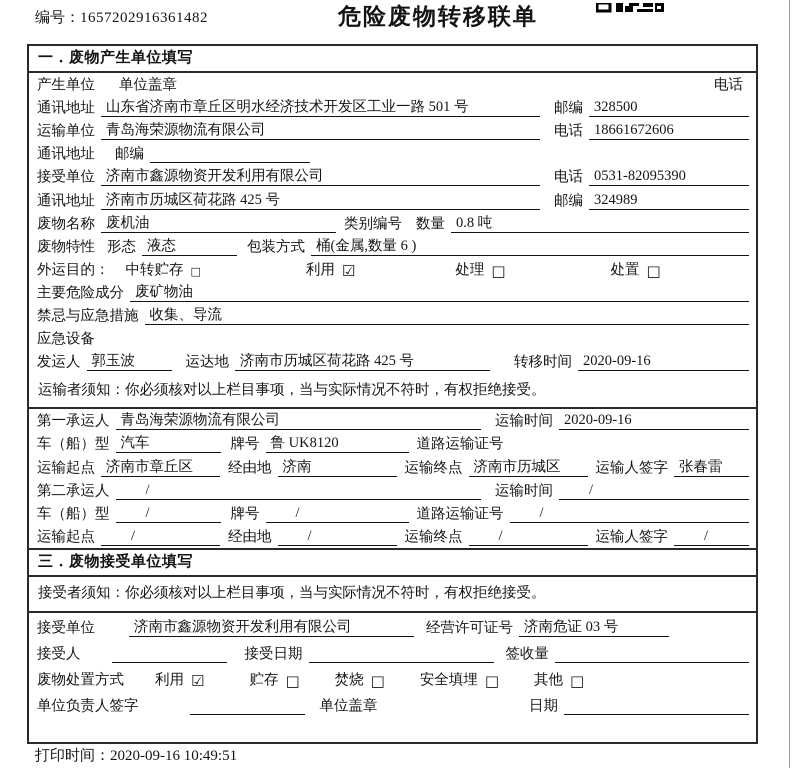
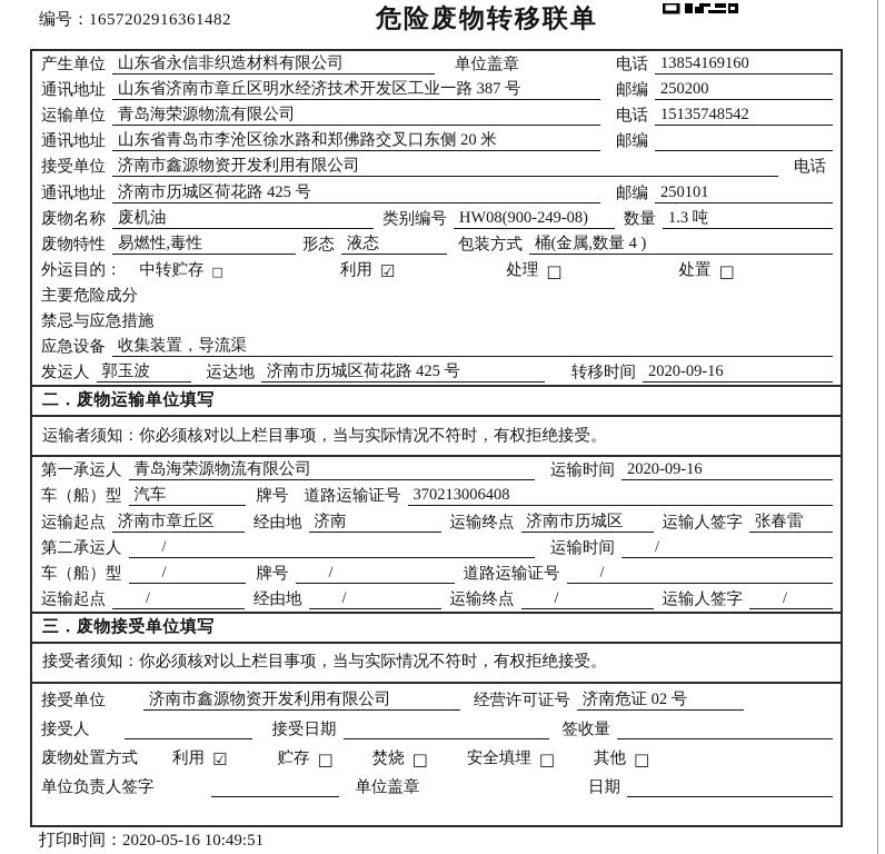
  编号：1657202916361482
  危险废物转移联单
- 一．废物产生单位填写
  产生单位
+ 山东省永信非织造材料有限公司
  单位盖章
  电话
+ 13854169160
  通讯地址
- 山东省济南市章丘区明水经济技术开发区工业一路 501 号
+ 山东省济南市章丘区明水经济技术开发区工业一路 387 号
  邮编
- 328500
+ 250200
  运输单位
  青岛海荣源物流有限公司
  电话
- 18661672606
+ 15135748542
  通讯地址
+ 山东省青岛市李沧区徐水路和郑佛路交叉口东侧 20 米
  邮编
  接受单位
  济南市鑫源物资开发利用有限公司
  电话
- 0531-82095390
  通讯地址
  济南市历城区荷花路 425 号
  邮编
- 324989
+ 250101
  废物名称
  废机油
  类别编号
+ HW08(900-249-08)
  数量
- 0.8 吨
+ 1.3 吨
  废物特性
+ 易燃性,毒性
  形态
  液态
  包装方式
- 桶(金属,数量 6 )
+ 桶(金属,数量 4 )
  外运目的：
  中转贮存
  □
  利用
  ☑
  处理
  □
  处置
  □
  主要危险成分
- 废矿物油
  禁忌与应急措施
- 收集、导流
  应急设备
+ 收集装置，导流渠
  发运人
  郭玉波
  运达地
  济南市历城区荷花路 425 号
  转移时间
  2020-09-16
+ 二．废物运输单位填写
  运输者须知：你必须核对以上栏目事项，当与实际情况不符时，有权拒绝接受。
  第一承运人
  青岛海荣源物流有限公司
  运输时间
  2020-09-16
  车（船）型
  汽车
  牌号
- 鲁 UK8120
  道路运输证号
+ 370213006408
  运输起点
  济南市章丘区
  经由地
  济南
  运输终点
  济南市历城区
  运输人签字
  张春雷
  第二承运人
  /
  运输时间
  /
  车（船）型
  /
  牌号
  /
  道路运输证号
  /
  运输起点
  /
  经由地
  /
  运输终点
  /
  运输人签字
  /
  三．废物接受单位填写
  接受者须知：你必须核对以上栏目事项，当与实际情况不符时，有权拒绝接受。
  接受单位
  济南市鑫源物资开发利用有限公司
  经营许可证号
- 济南危证 03 号
+ 济南危证 02 号
  接受人
  接受日期
  签收量
  废物处置方式
  利用
  ☑
  贮存
  □
  焚烧
  □
  安全填埋
  □
  其他
  □
  单位负责人签字
  单位盖章
  日期
- 打印时间：2020-09-16 10:49:51
+ 打印时间：2020-05-16 10:49:51
